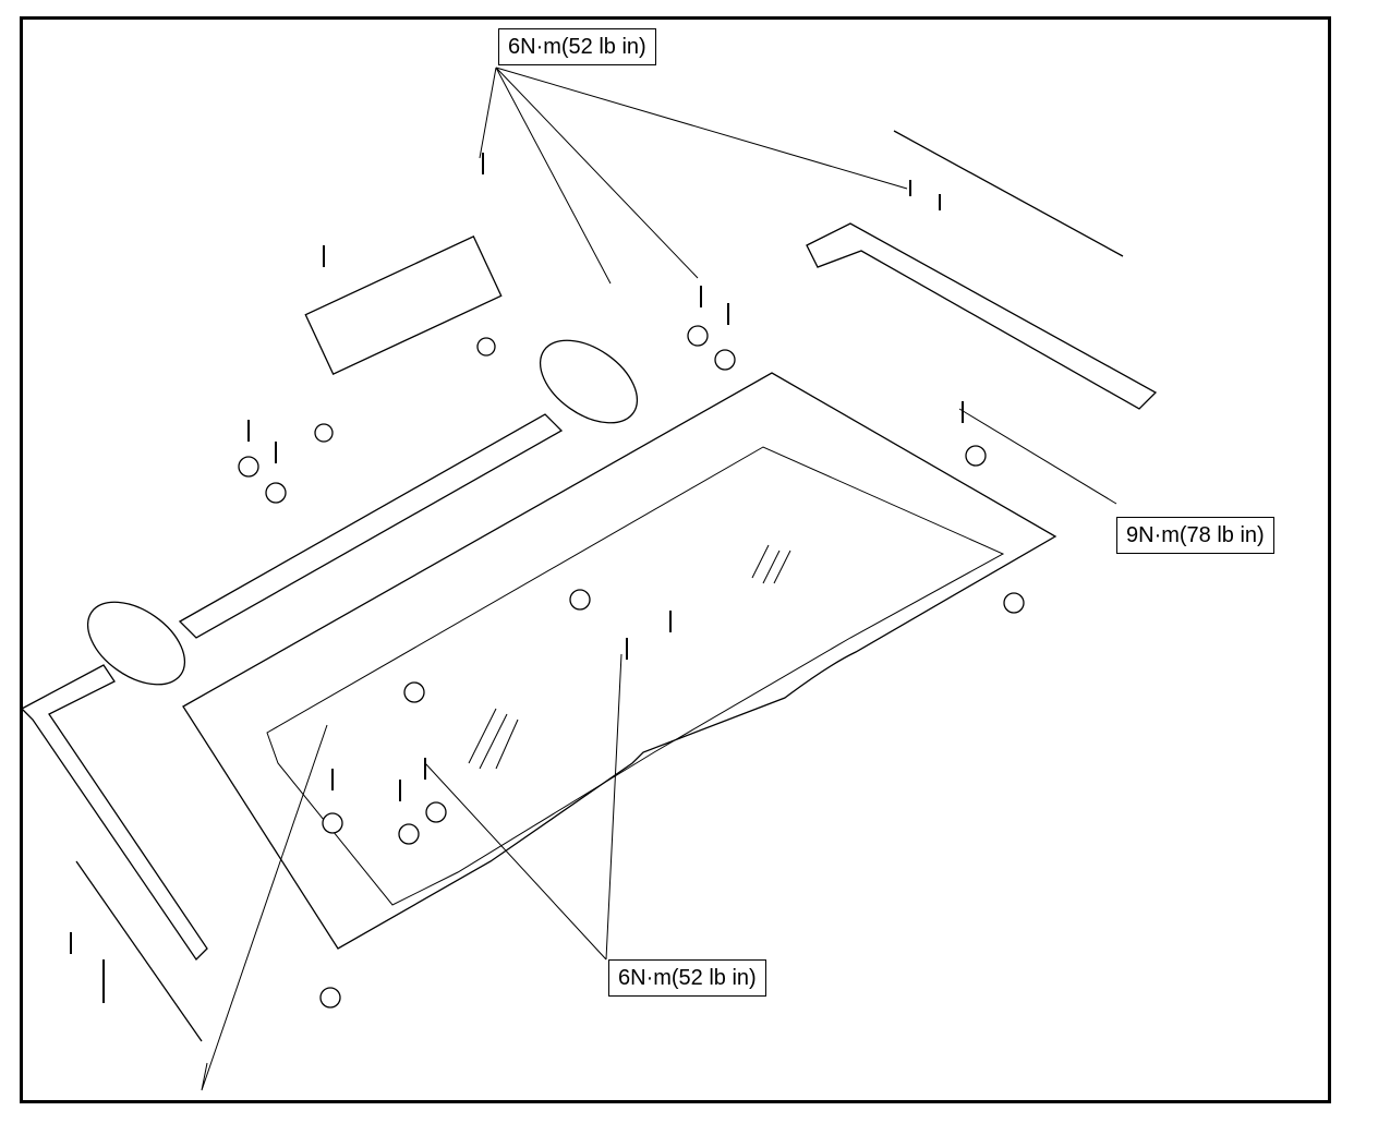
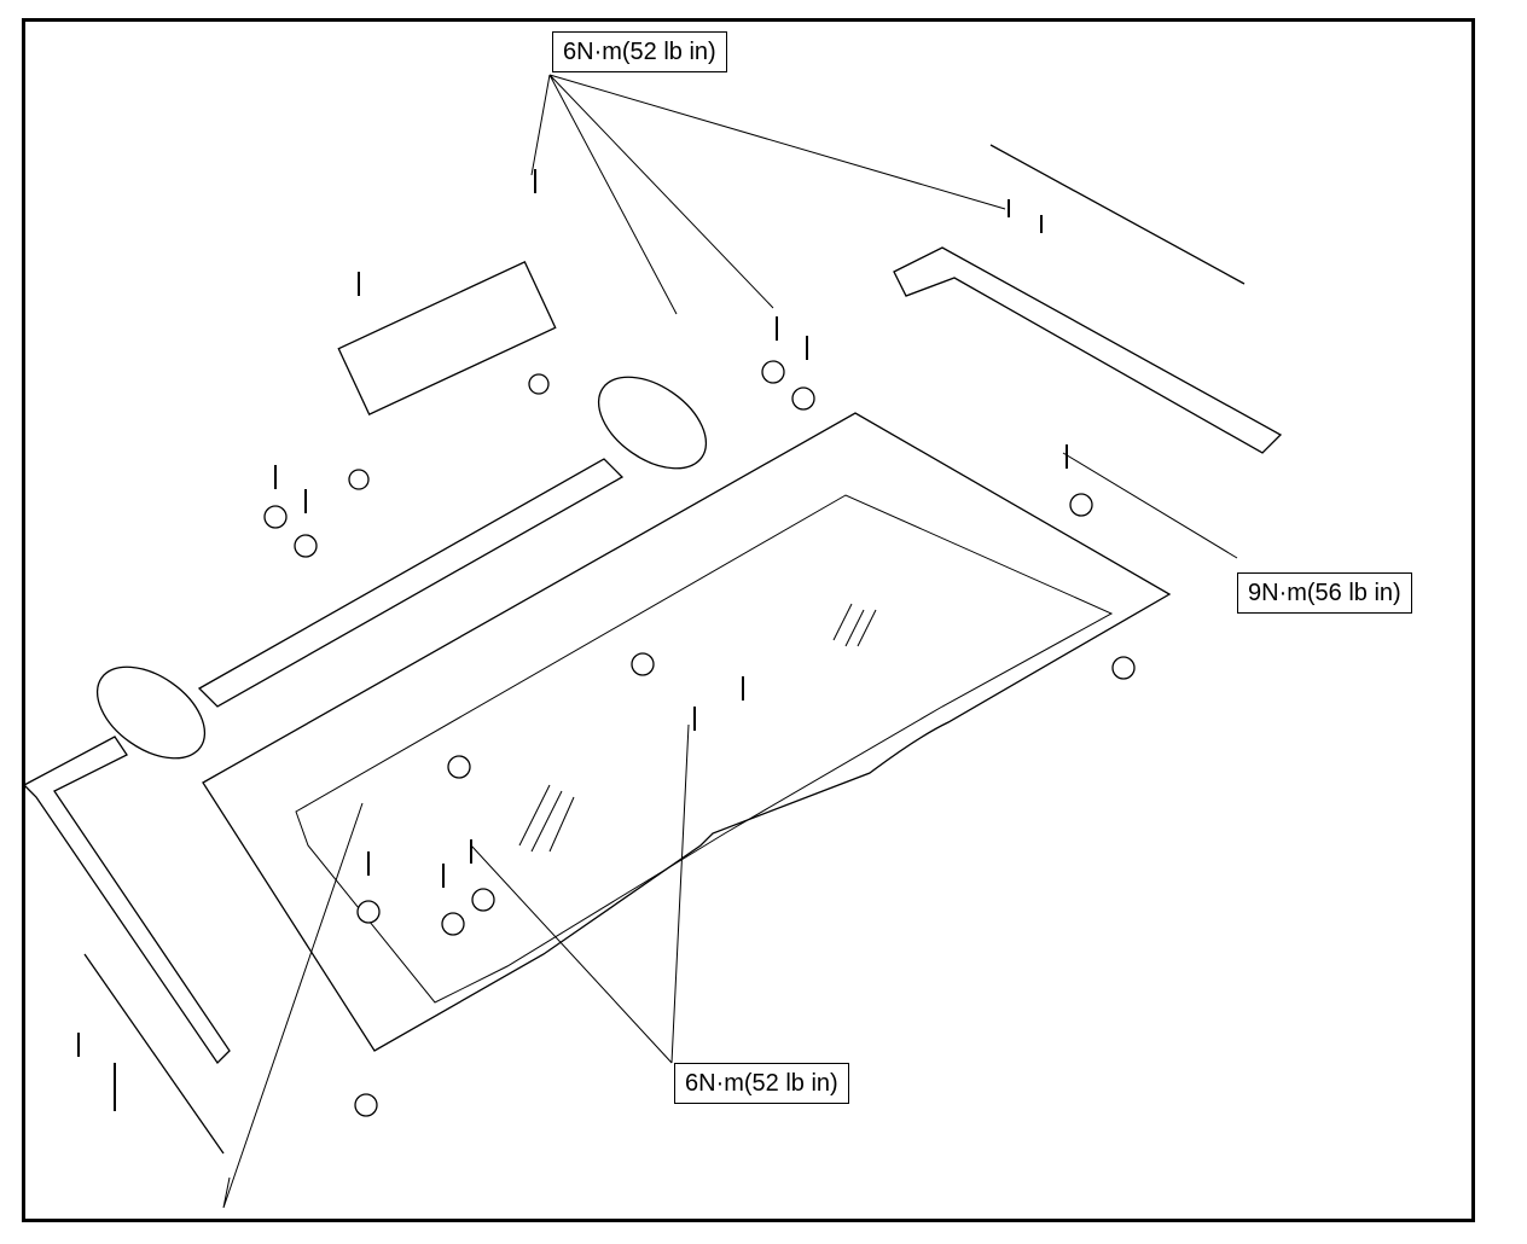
  6N·m(52 lb in)
- 9N·m(78 lb in)
+ 9N·m(56 lb in)
  6N·m(52 lb in)
